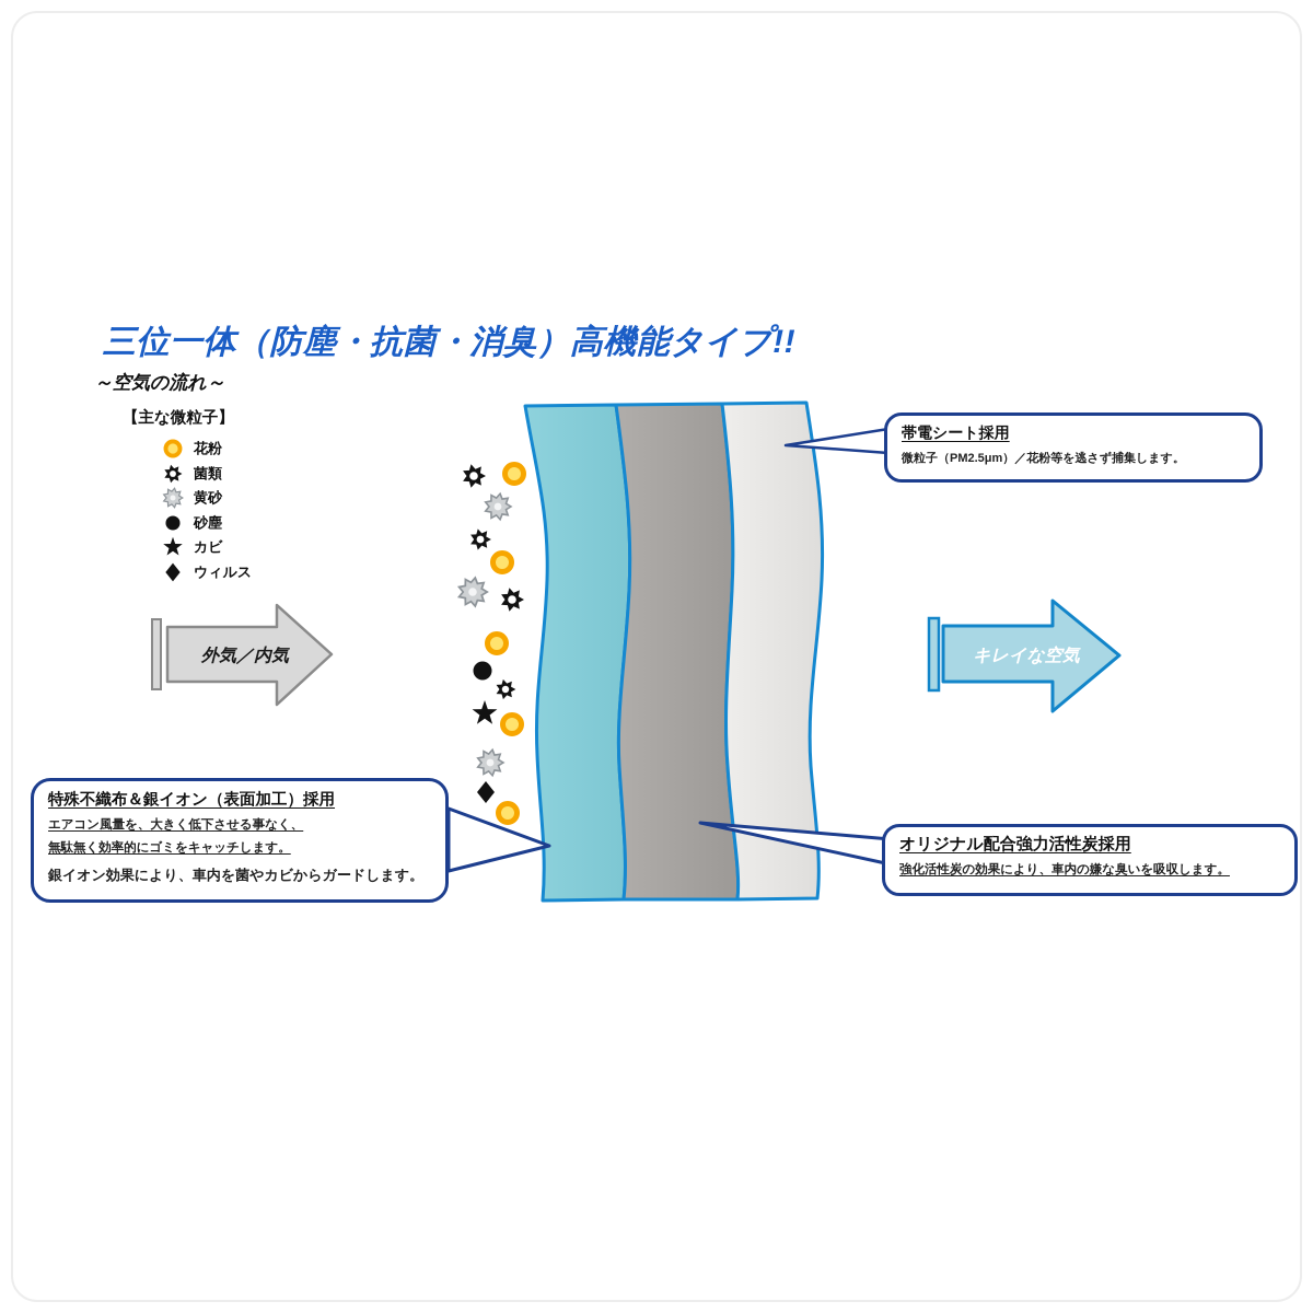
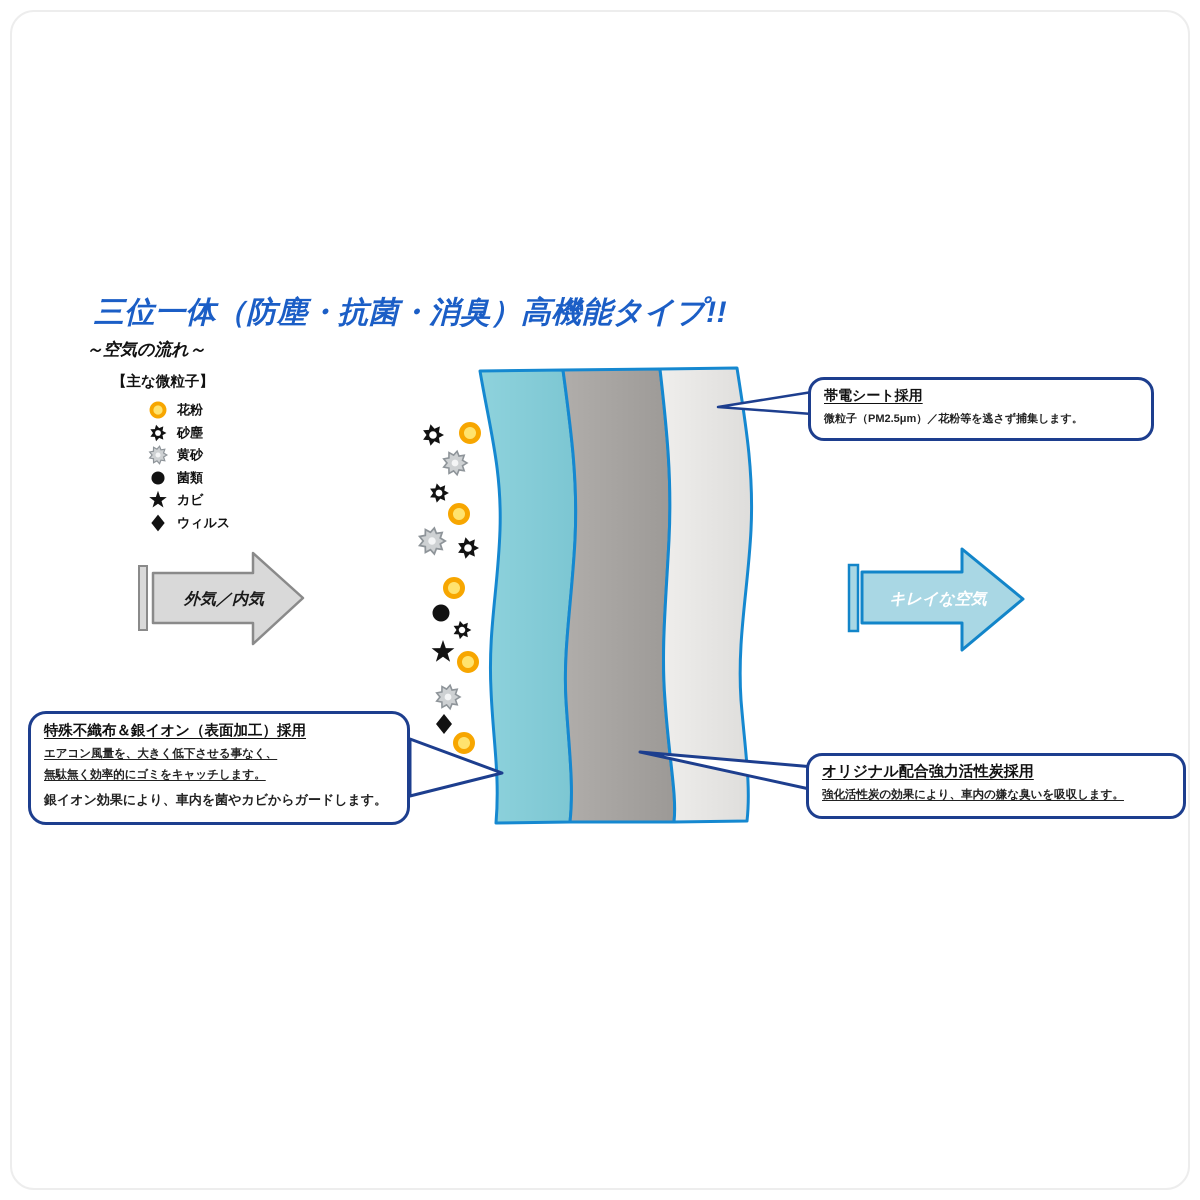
  三位一体（防塵・抗菌・消臭）高機能タイプ!!
  ～空気の流れ～
  【主な微粒子】
  花粉
- 菌類
+ 砂塵
  黄砂
- 砂塵
+ 菌類
  カビ
  ウィルス
  外気／内気
  キレイな空気
  帯電シート採用
  微粒子（PM2.5μm）／花粉等を逃さず捕集します。
  特殊不織布＆銀イオン（表面加工）採用
  エアコン風量を、大きく低下させる事なく、
  無駄無く効率的にゴミをキャッチします。
  銀イオン効果により、車内を菌やカビからガードします。
  オリジナル配合強力活性炭採用
  強化活性炭の効果により、車内の嫌な臭いを吸収します。
